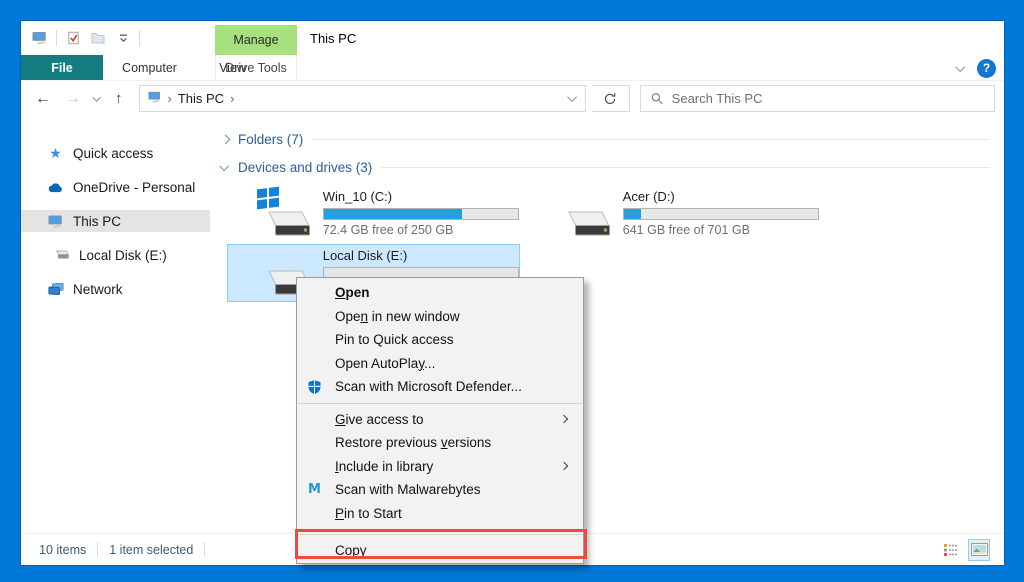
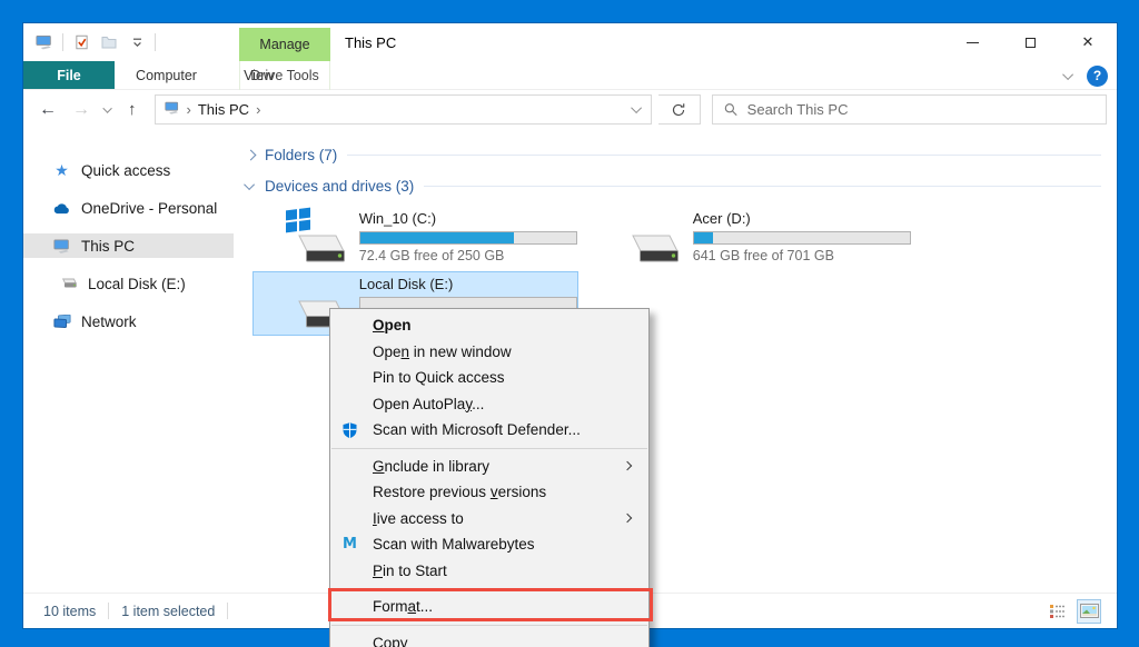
  Manage
  This PC
+ ✕
  File
  Computer
  View
  Drive Tools
  ?
  ←
  →
  ↑
  ›
  This PC
  ›
  Search This PC
  ★
  Quick access
  OneDrive - Personal
  This PC
  Local Disk (E:)
  Network
  Folders (7)
  Devices and drives (3)
  Win_10 (C:)
  72.4 GB free of 250 GB
  Acer (D:)
  641 GB free of 701 GB
  Local Disk (E:)
  10 items
  1 item selected
  Open
  Open in new window
  Pin to Quick access
  Open AutoPlay...
  Scan with Microsoft Defender...
- Give access to
+ Gnclude in library
  Restore previous versions
- Include in library
+ Iive access to
  M
  Scan with Malwarebytes
  Pin to Start
+ Format...
  Copy
